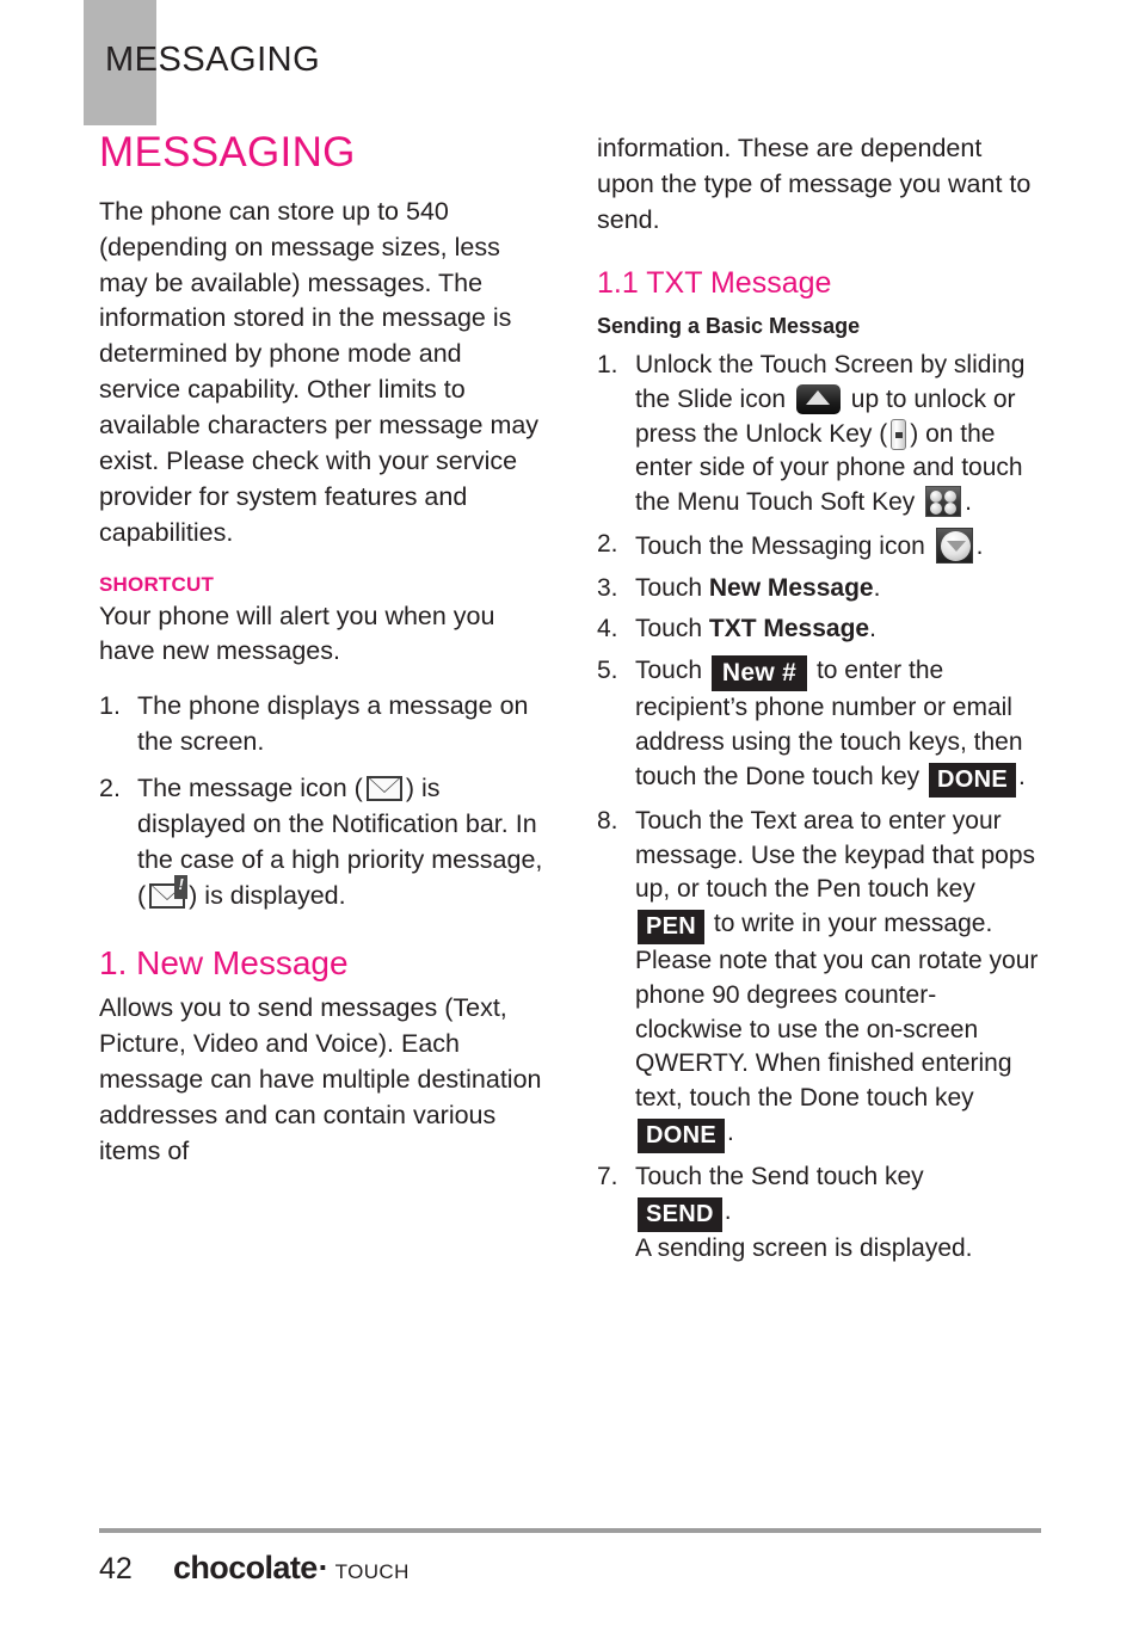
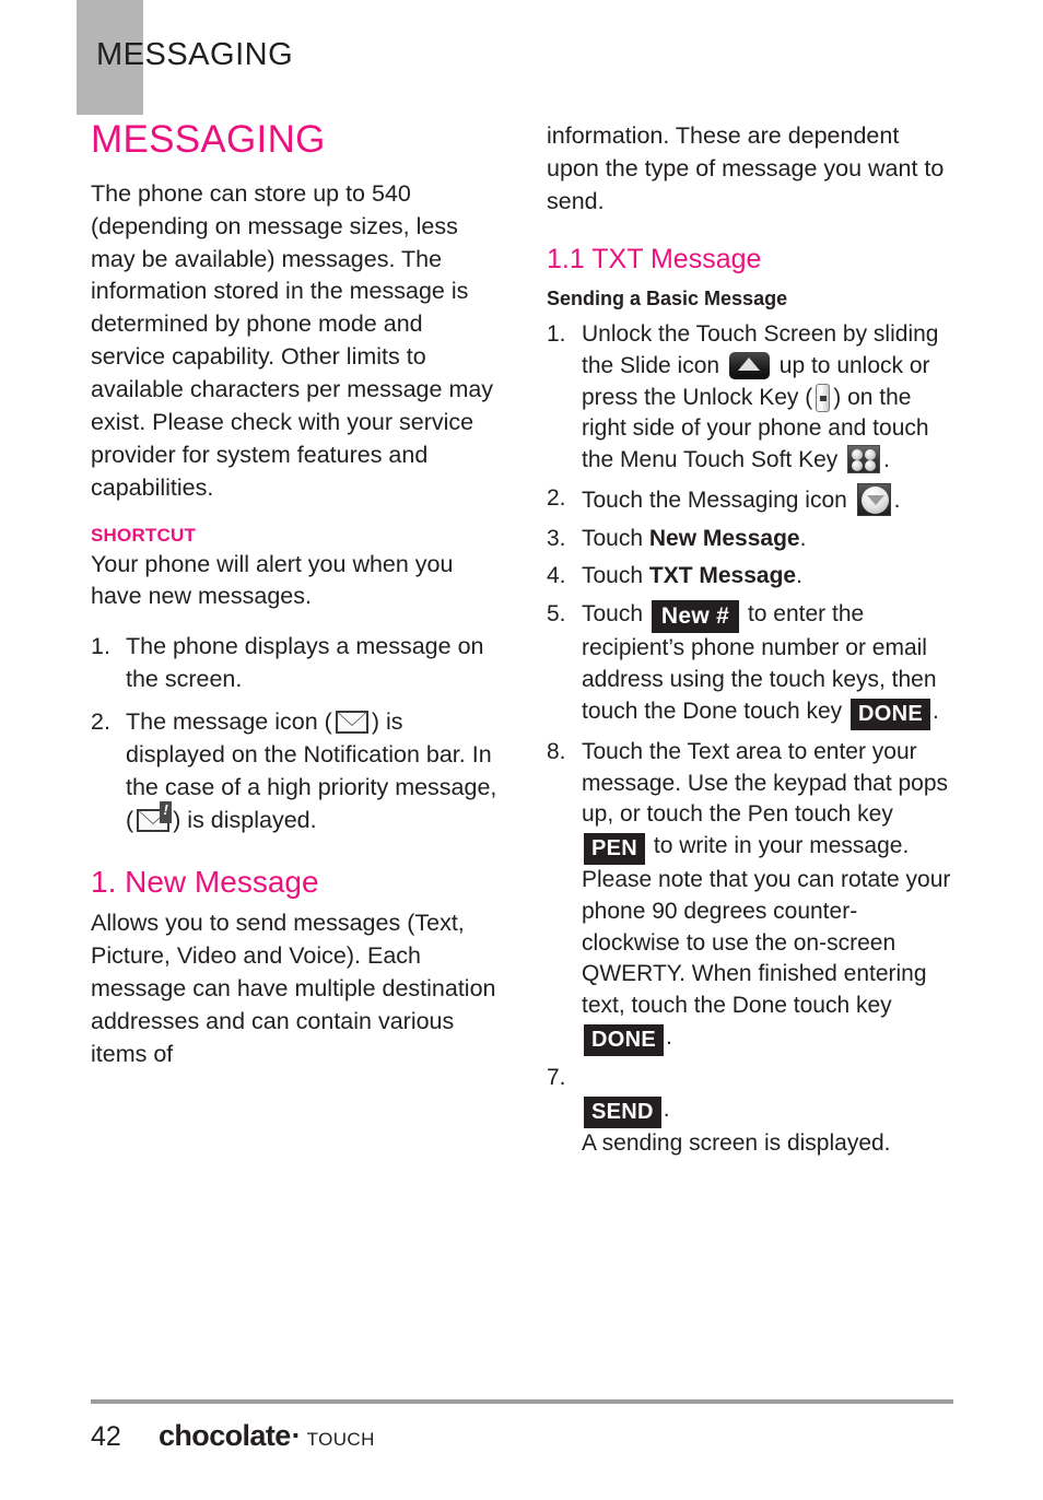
  MESSAGING
  MESSAGING
  The phone can store up to 540 (depending on message sizes, less may be available) messages. The information stored in the message is determined by phone mode and service capability. Other limits to available characters per message may exist. Please check with your service provider for system features and capabilities.
  SHORTCUT
  Your phone will alert you when you have new messages.
  1.
  The phone displays a message on the screen.
  2.
  The message icon ( ) is displayed on the Notification bar. In the case of a high priority message, (
  !
  ) is displayed.
  1. New Message
  Allows you to send messages (Text, Picture, Video and Voice). Each message can have multiple destination addresses and can contain various items of
  information. These are dependent upon the type of message you want to send.
  1.1 TXT Message
  Sending a Basic Message
  1.
- Unlock the Touch Screen by sliding the Slide icon up to unlock or press the Unlock Key ( ) on the enter side of your phone and touch the Menu Touch Soft Key .
+ Unlock the Touch Screen by sliding the Slide icon up to unlock or press the Unlock Key ( ) on the right side of your phone and touch the Menu Touch Soft Key .
  2.
  Touch the Messaging icon .
  3.
  Touch New Message.
  4.
  Touch TXT Message.
  5.
  Touch New # to enter the recipient’s phone number or email address using the touch keys, then touch the Done touch key DONE .
  8.
  Touch the Text area to enter your message. Use the keypad that pops up, or touch the Pen touch key PEN to write in your message. Please note that you can rotate your phone 90 degrees counter-clockwise to use the on-screen QWERTY. When finished entering text, touch the Done touch key DONE .
  7.
- Touch the Send touch key
  SEND .
  A sending screen is displayed.
  42
  chocolate
  ·
  TOUCH
